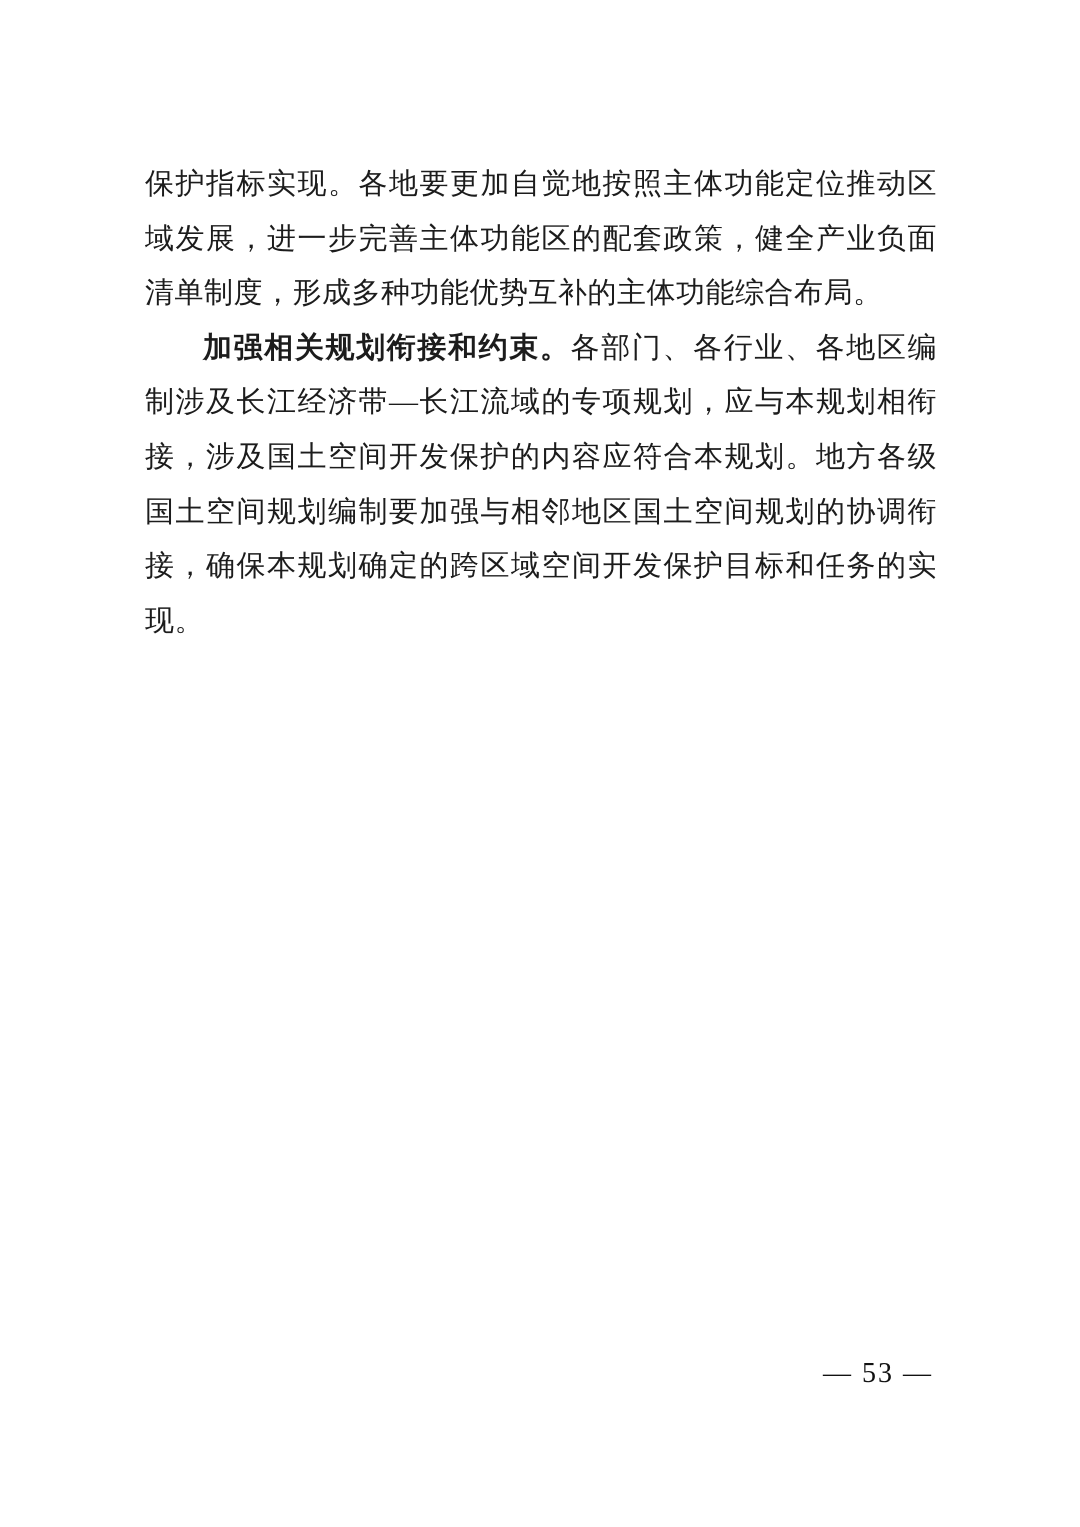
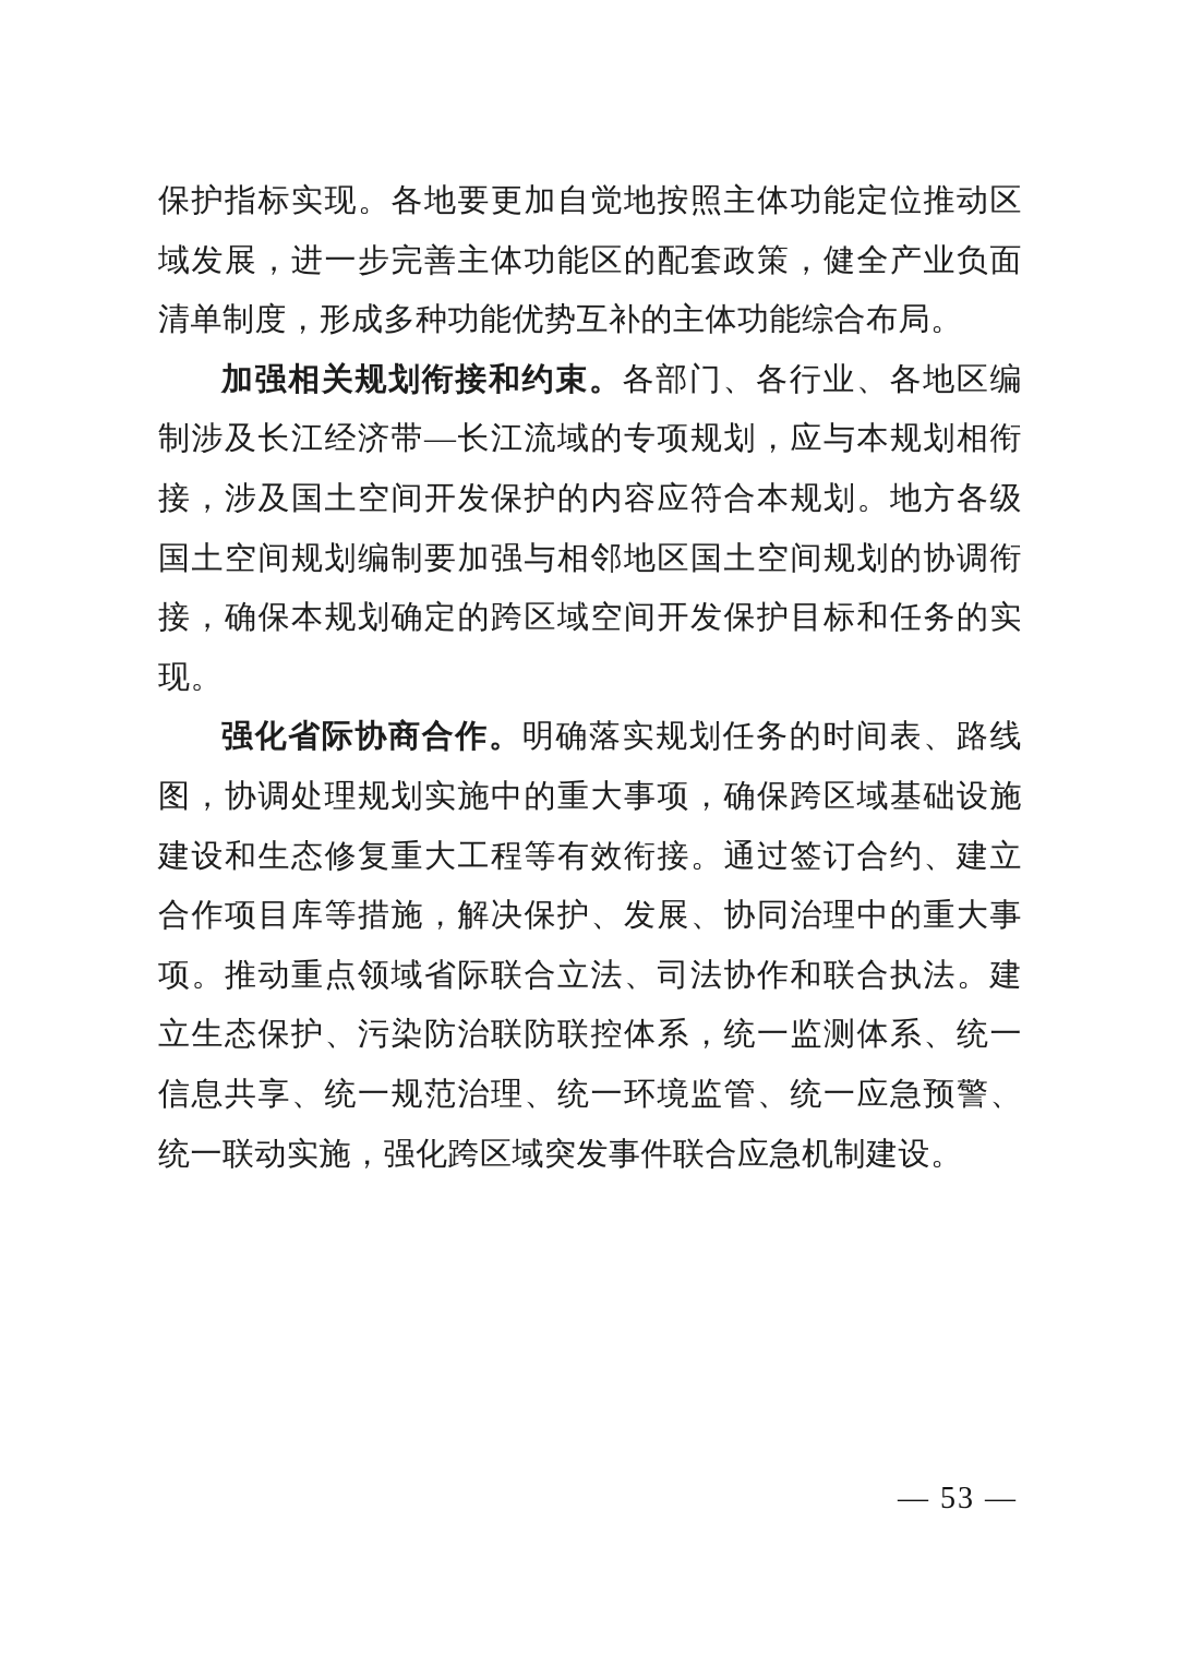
  保护指标实现。各地要更加自觉地按照主体功能定位推动区域发展，进一步完善主体功能区的配套政策，健全产业负面清单制度，形成多种功能优势互补的主体功能综合布局。
  加强相关规划衔接和约束。各部门、各行业、各地区编制涉及长江经济带—长江流域的专项规划，应与本规划相衔接，涉及国土空间开发保护的内容应符合本规划。地方各级国土空间规划编制要加强与相邻地区国土空间规划的协调衔接，确保本规划确定的跨区域空间开发保护目标和任务的实现。
+ 强化省际协商合作。明确落实规划任务的时间表、路线图，协调处理规划实施中的重大事项，确保跨区域基础设施建设和生态修复重大工程等有效衔接。通过签订合约、建立合作项目库等措施，解决保护、发展、协同治理中的重大事项。推动重点领域省际联合立法、司法协作和联合执法。建立生态保护、污染防治联防联控体系，统一监测体系、统一信息共享、统一规范治理、统一环境监管、统一应急预警、统一联动实施，强化跨区域突发事件联合应急机制建设。
  — 53 —
